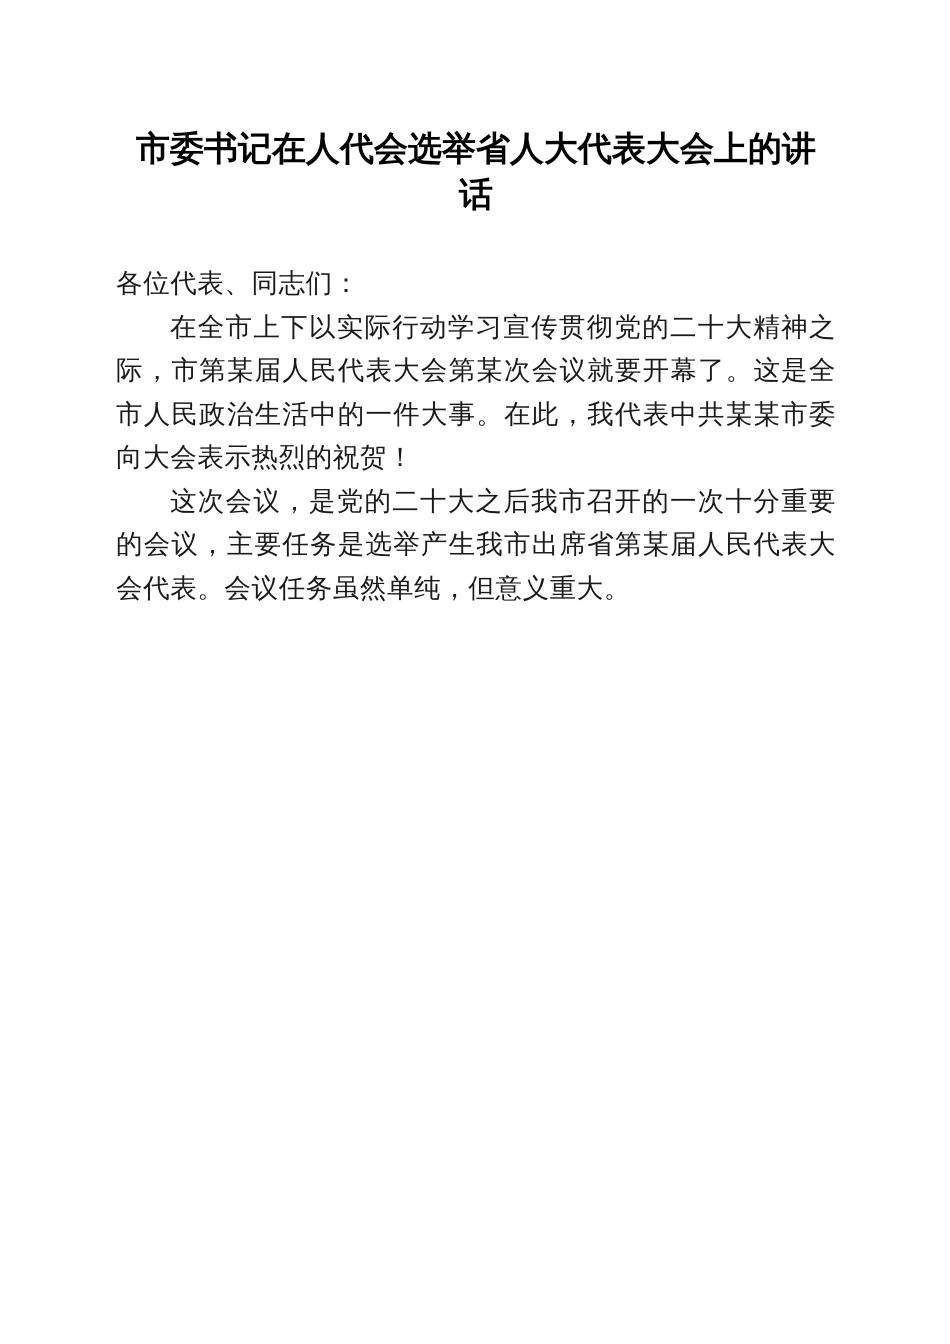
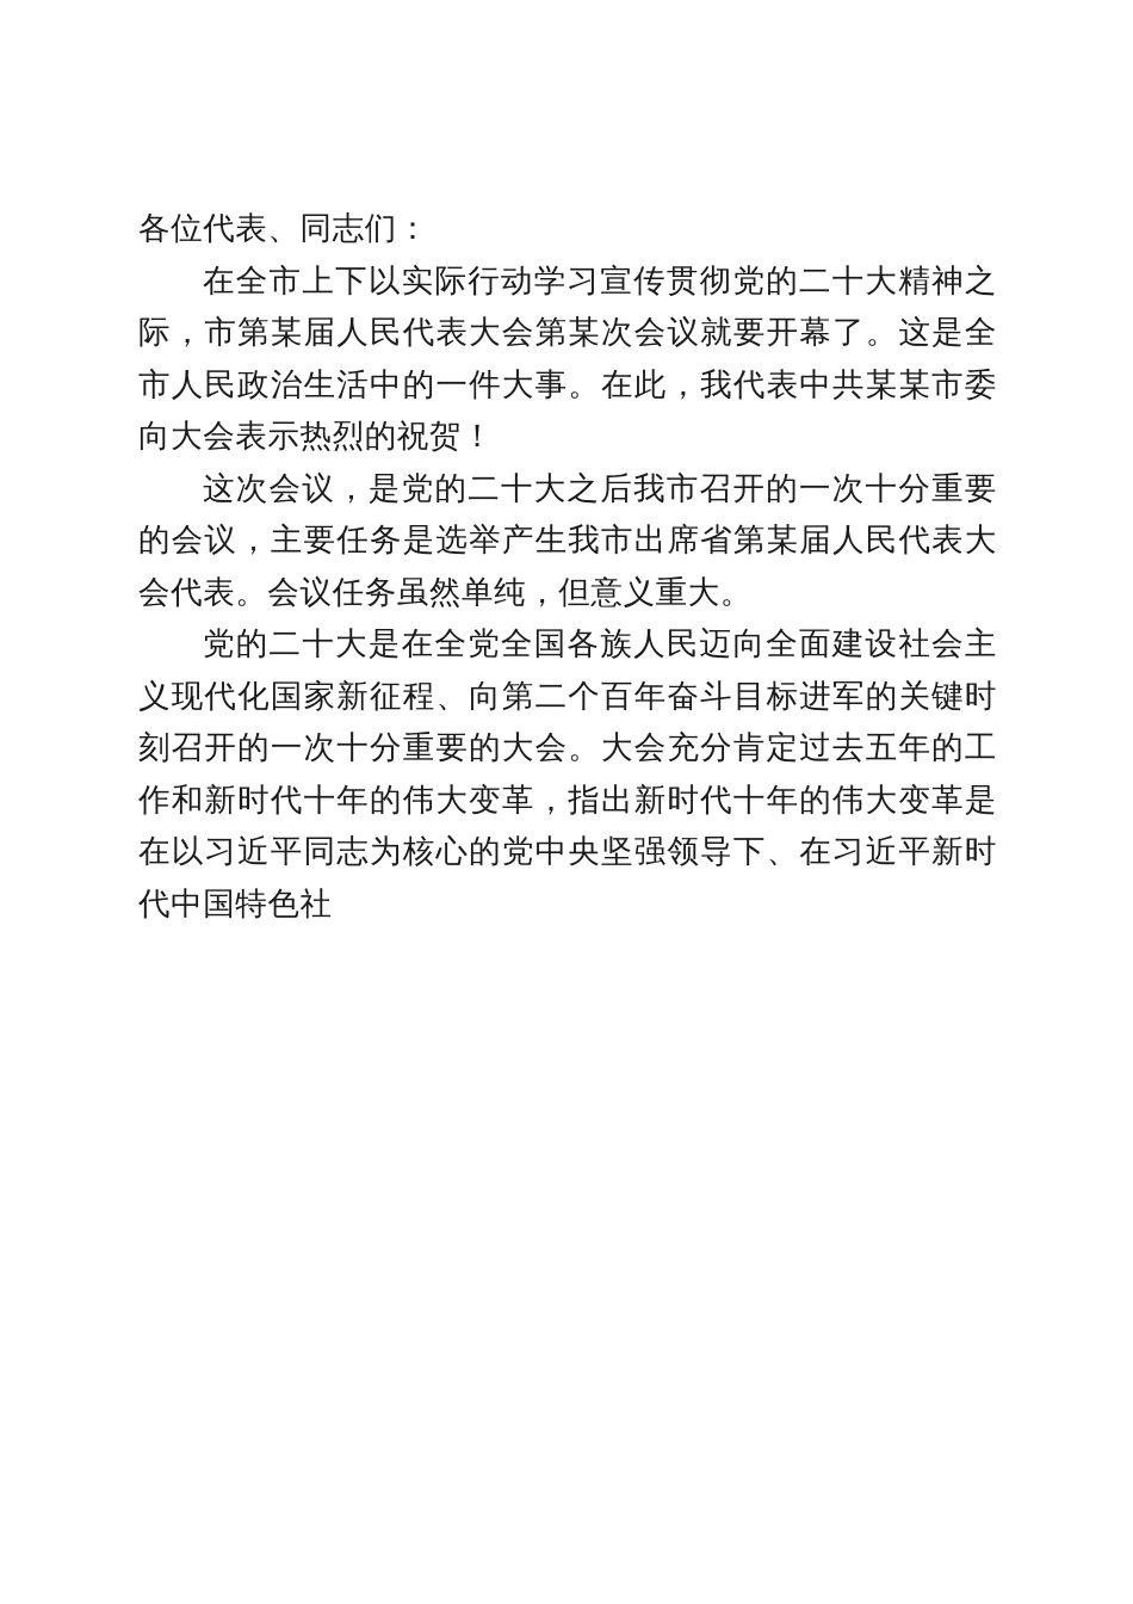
- 市委书记在人代会选举省人大代表大会上的讲话
  各位代表、同志们：
  在全市上下以实际行动学习宣传贯彻党的二十大精神之际，市第某届人民代表大会第某次会议就要开幕了。这是全市人民政治生活中的一件大事。在此，我代表中共某某市委向大会表示热烈的祝贺！
  这次会议，是党的二十大之后我市召开的一次十分重要的会议，主要任务是选举产生我市出席省第某届人民代表大会代表。会议任务虽然单纯，但意义重大。
+ 党的二十大是在全党全国各族人民迈向全面建设社会主义现代化国家新征程、向第二个百年奋斗目标进军的关键时刻召开的一次十分重要的大会。大会充分肯定过去五年的工作和新时代十年的伟大变革，指出新时代十年的伟大变革是在以习近平同志为核心的党中央坚强领导下、在习近平新时代中国特色社
